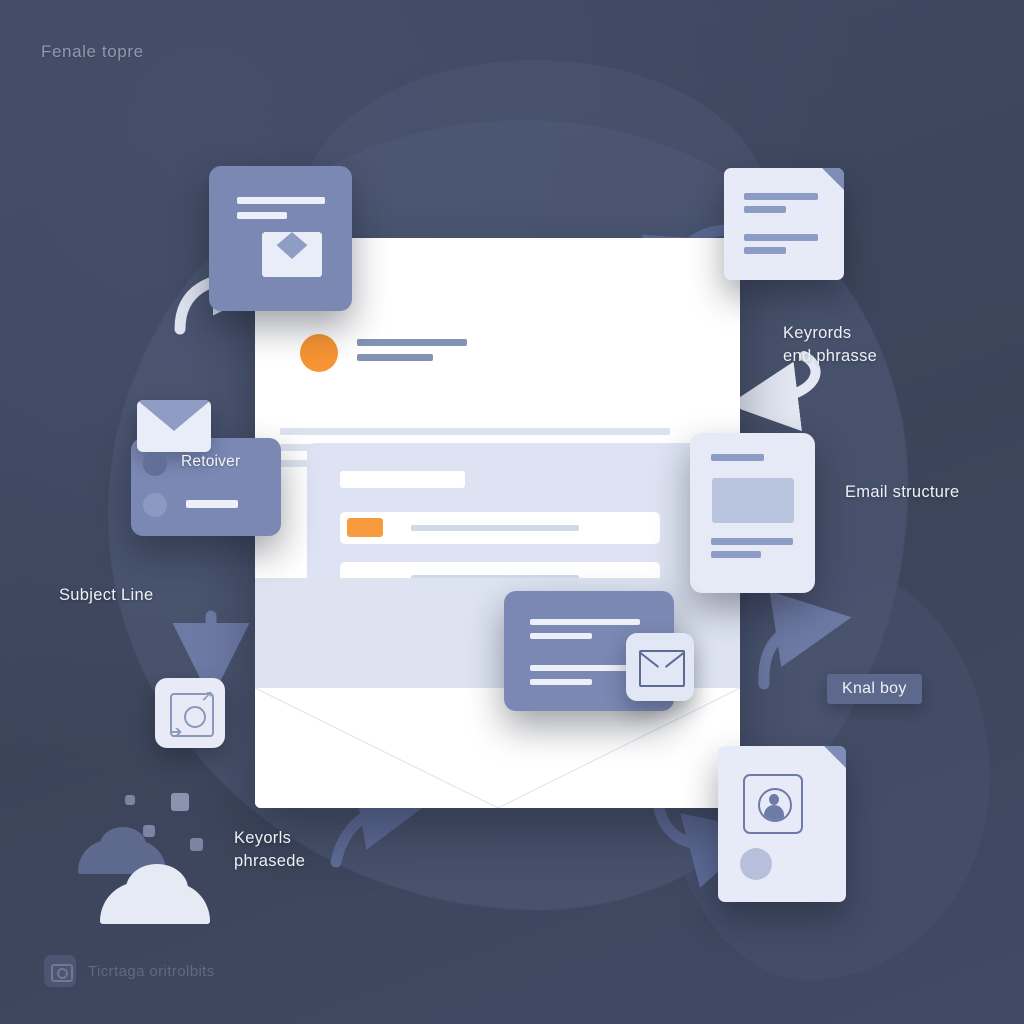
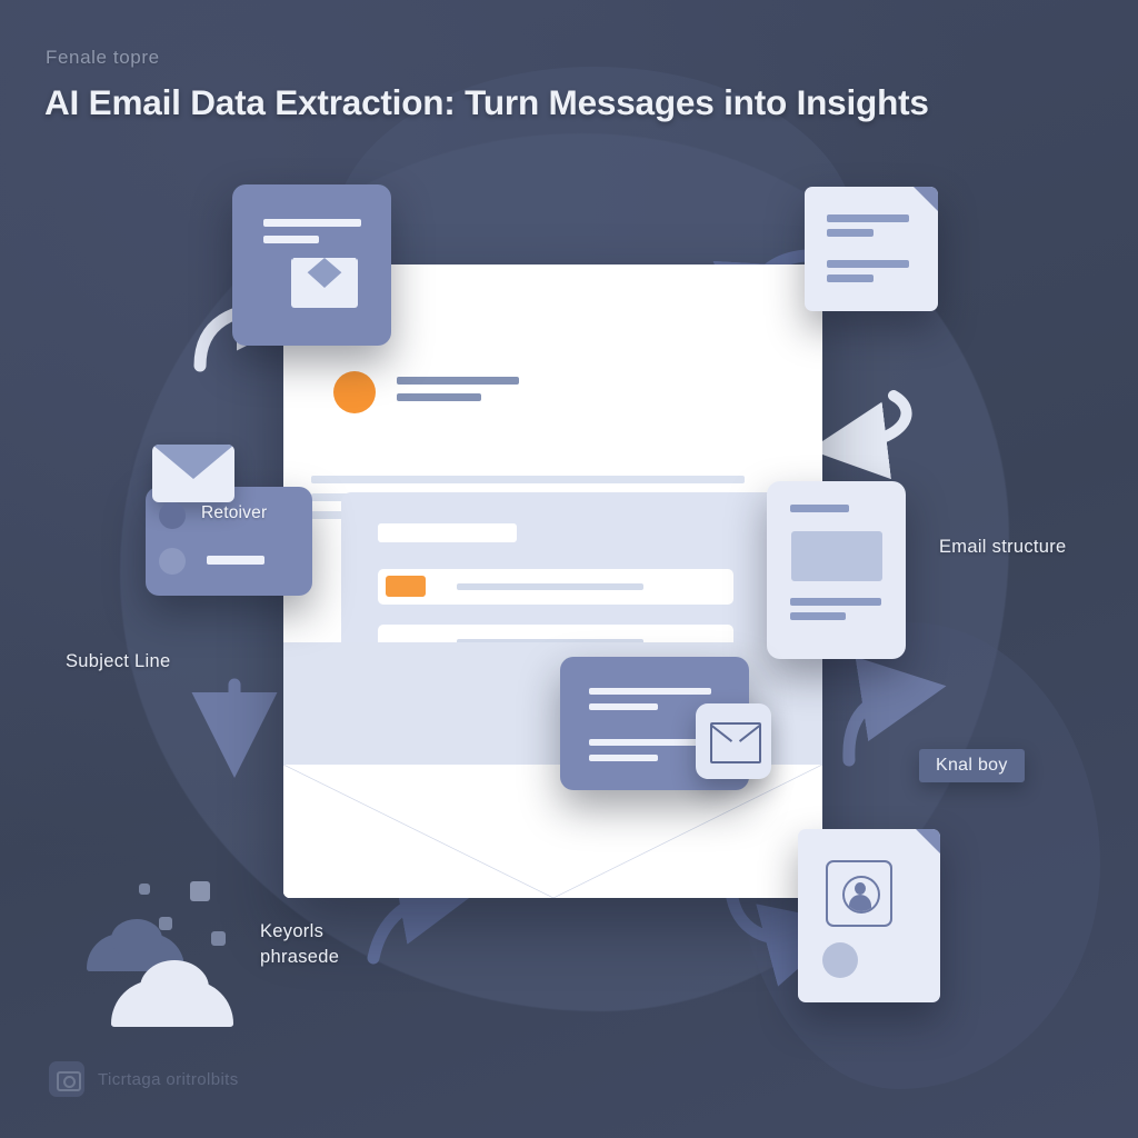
  Fenale topre
+ AI Email Data Extraction: Turn Messages into Insights
  Retoiver
- ➚
- ➔
- Keyrords
- end phrasse
  Email structure
  Subject Line
  Keyorls
  phrasede
  Knal boy
  Ticrtaga oritrolbits
